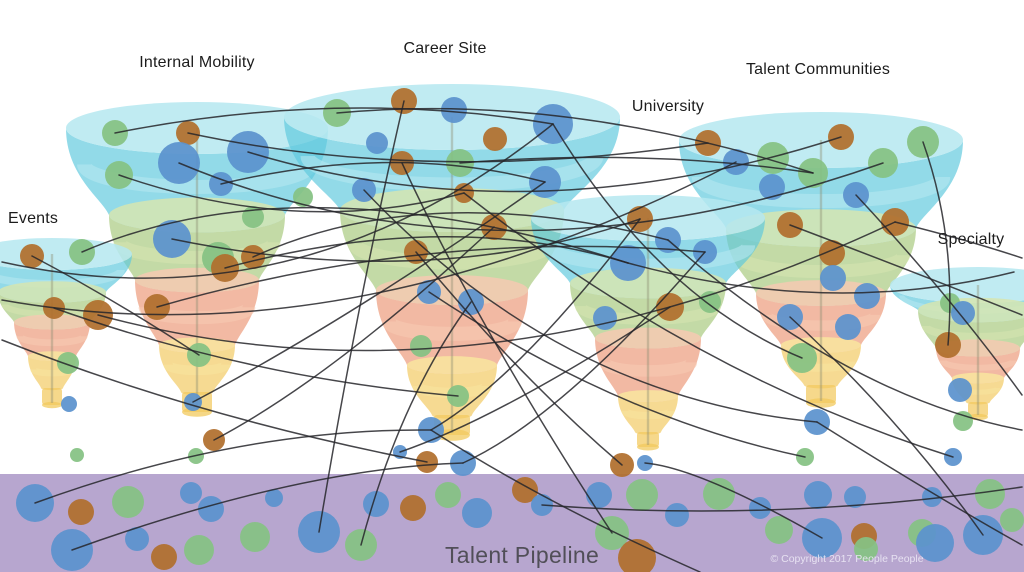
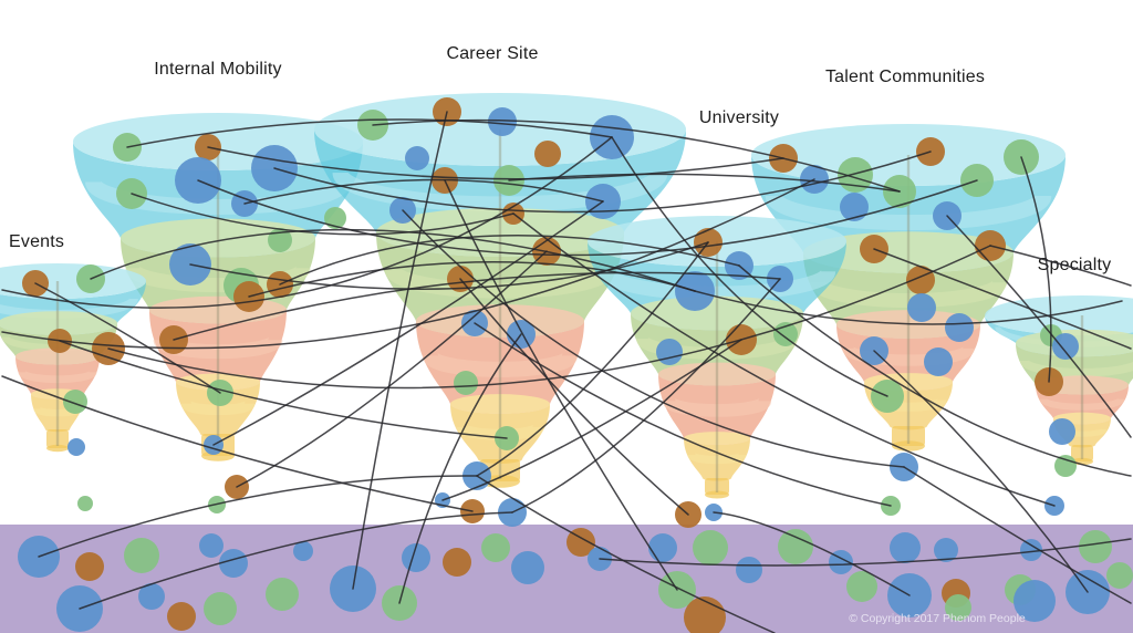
  Events
  Internal Mobility
  Career Site
  University
  Talent Communities
  Specialty
- Talent Pipeline
- © Copyright 2017 People People
+ © Copyright 2017 Phenom People
